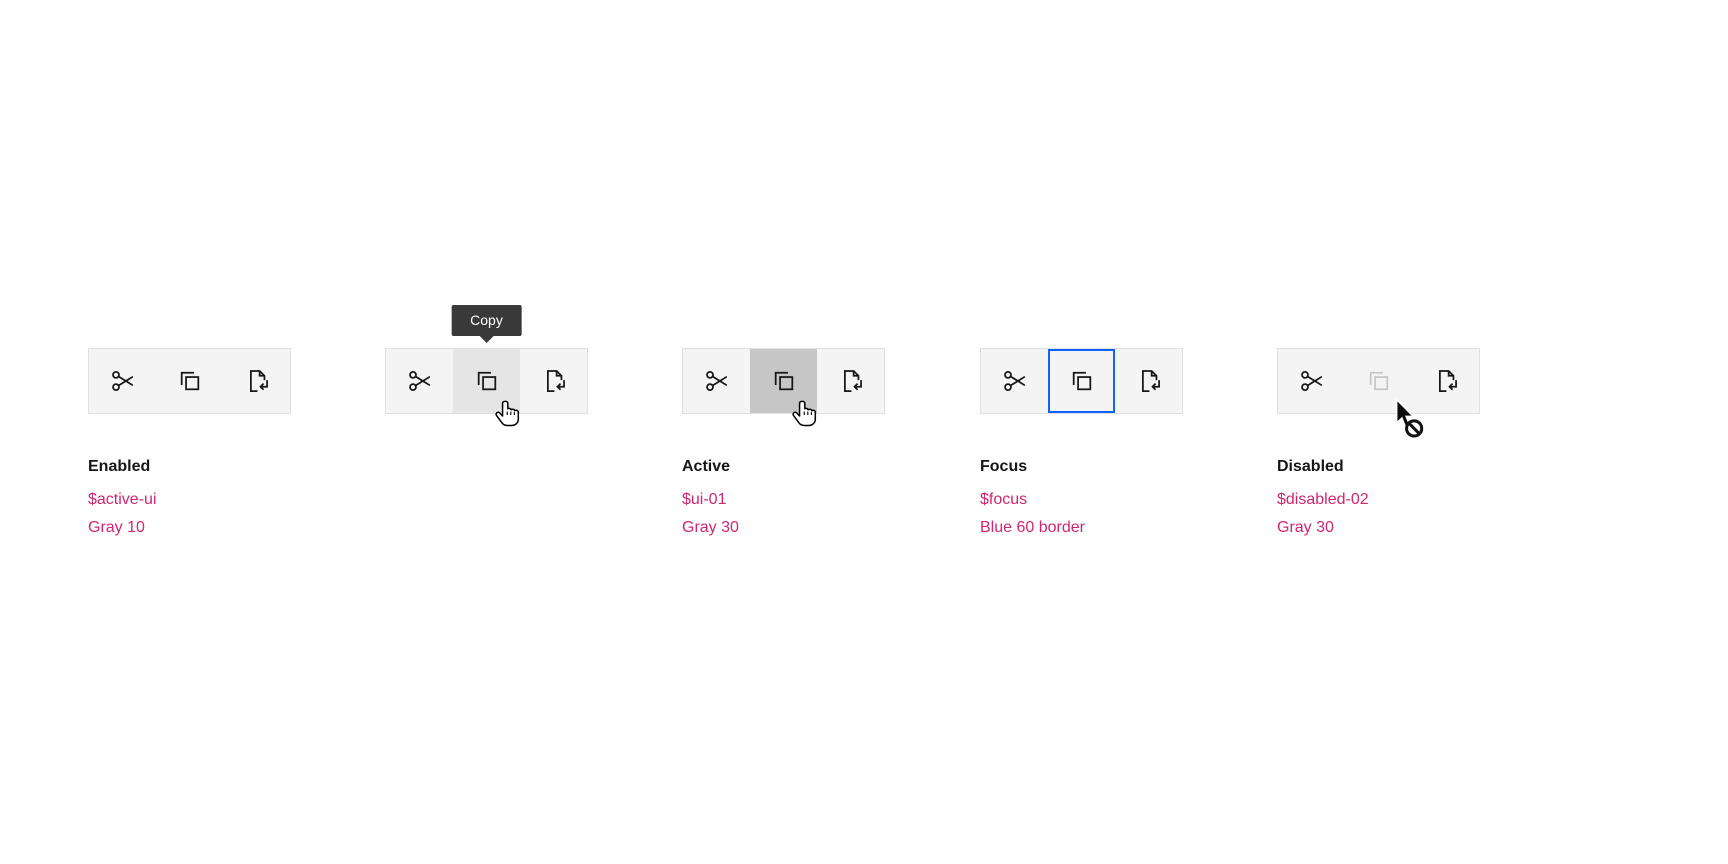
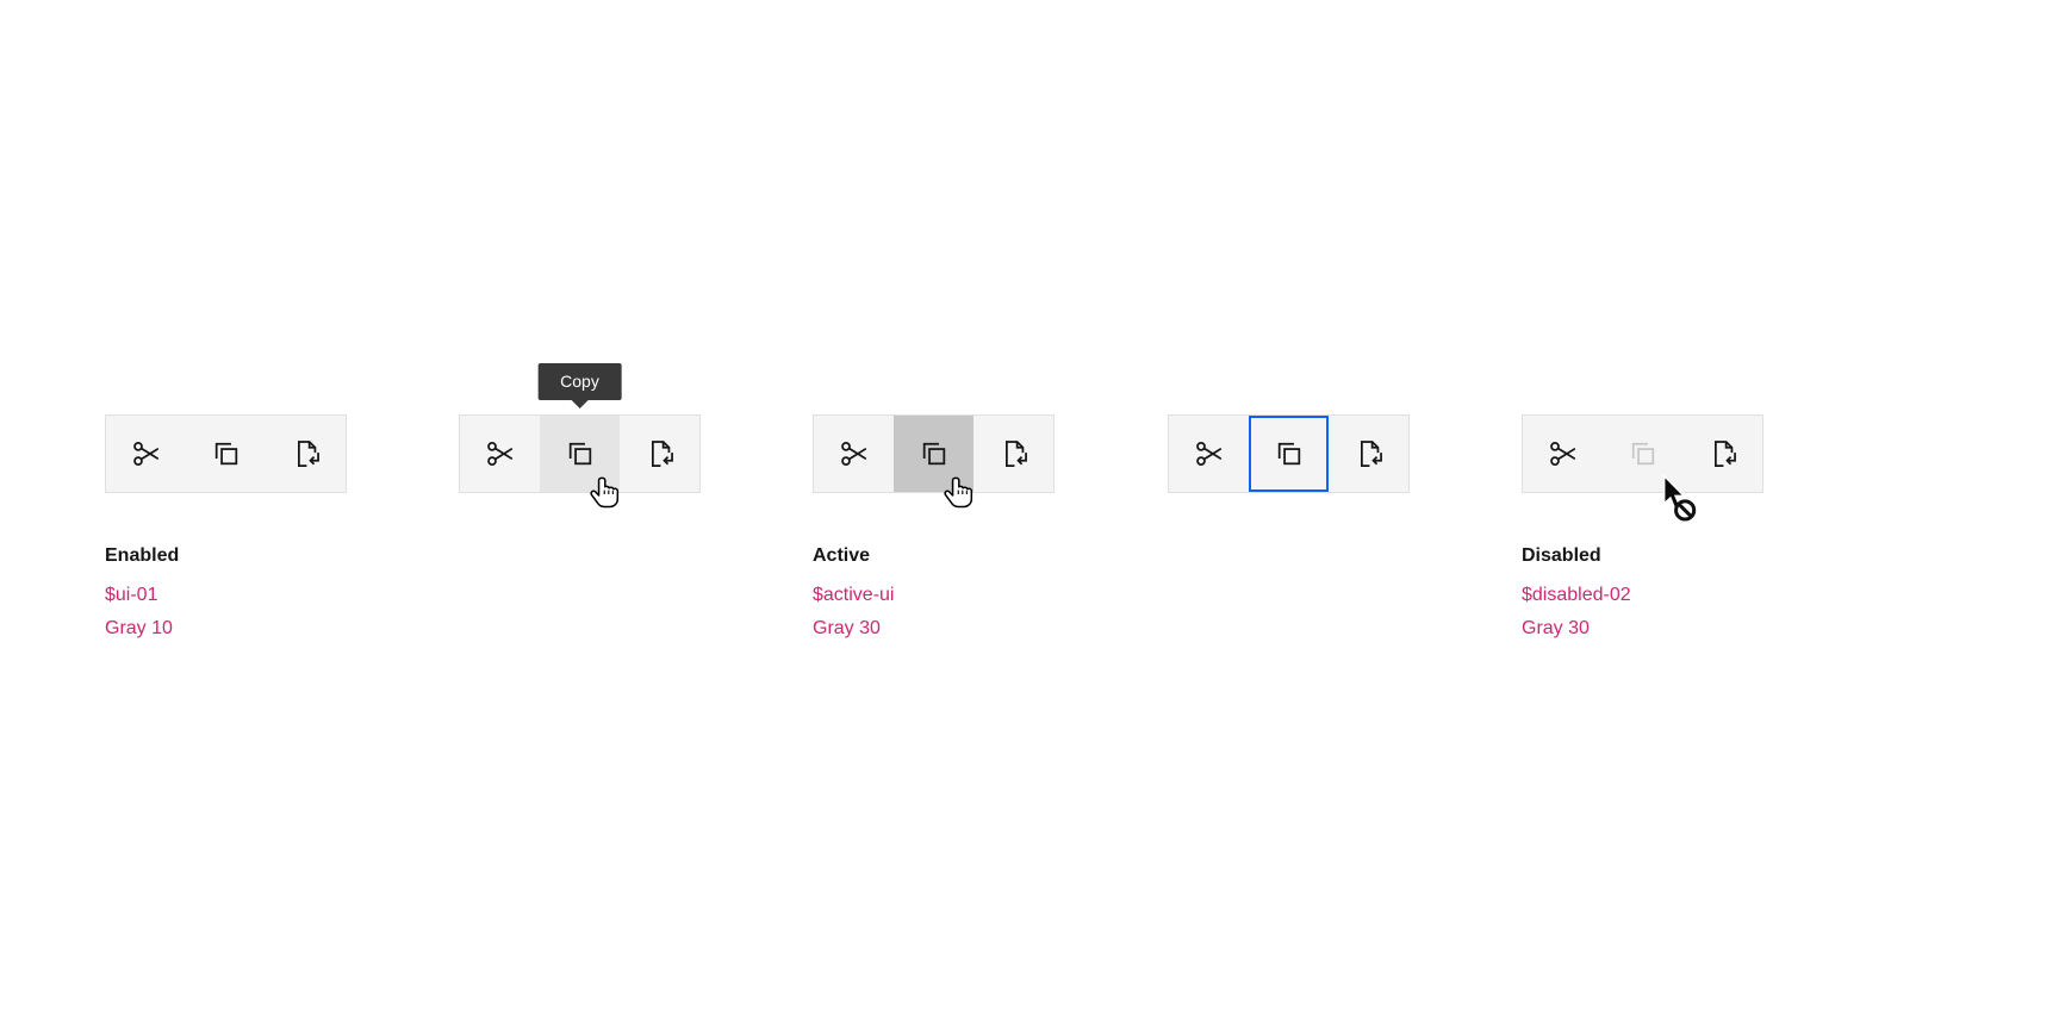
  Enabled
- $active-ui
+ $ui-01
  Gray 10
  Copy
  Active
- $ui-01
+ $active-ui
  Gray 30
- Focus
- $focus
- Blue 60 border
  Disabled
  $disabled-02
  Gray 30
